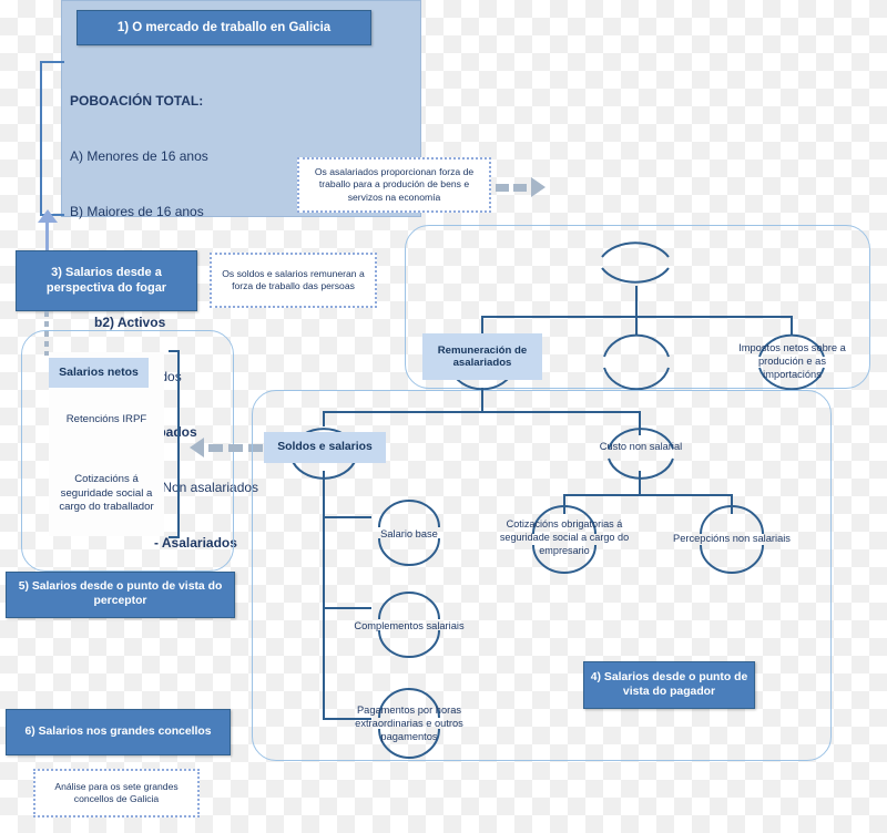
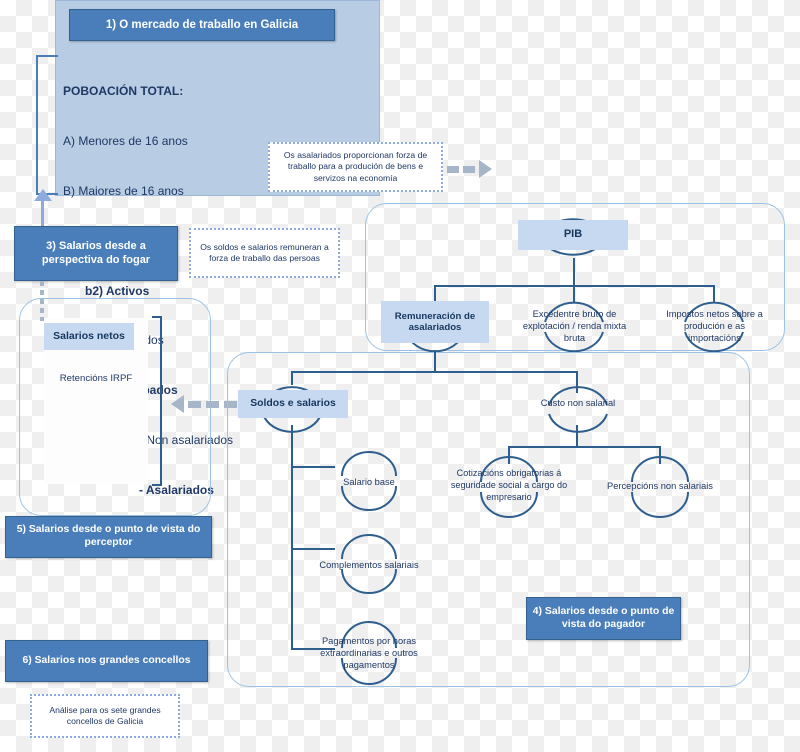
  1) O mercado de traballo en Galicia
  POBOACIÓN TOTAL:
  A) Menores de 16 anos
  B) Maiores de 16 anos
  b2) Activos
  Non asalariados
  - Asalariados
  Os asalariados proporcionan forza de traballo para a produción de bens e servizos na economía
  3) Salarios desde a perspectiva do fogar
  Os soldos e salarios remuneran a forza de traballo das persoas
  Salarios netos
  Retencións IRPF
- Cotizacións á seguridade social a cargo do traballador
  5) Salarios desde o punto de vista do perceptor
  6) Salarios nos grandes concellos
  Análise para os sete grandes concellos de Galicia
+ PIB
  Remuneración de asalariados
+ Excedentre bruto de explotación / renda mixta bruta
  Impostos netos sobre a produción e as importacións
  Soldos e salarios
  Custo non salarial
  Salario base
  Complementos salariais
  Pagamentos por horas extraordinarias e outros pagamentos
  Cotizacións obrigatorias á seguridade social a cargo do empresario
  Percepcións non salariais
  4) Salarios desde o punto de vista do pagador
